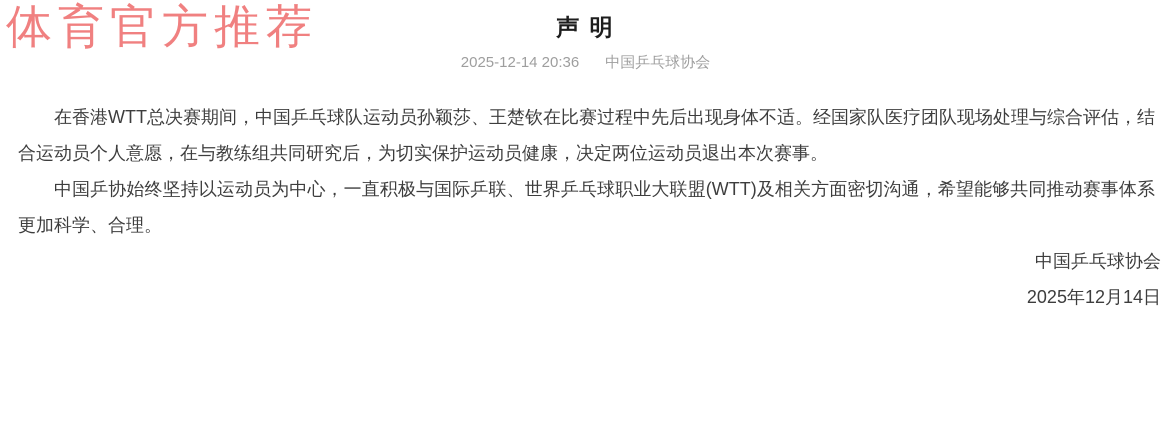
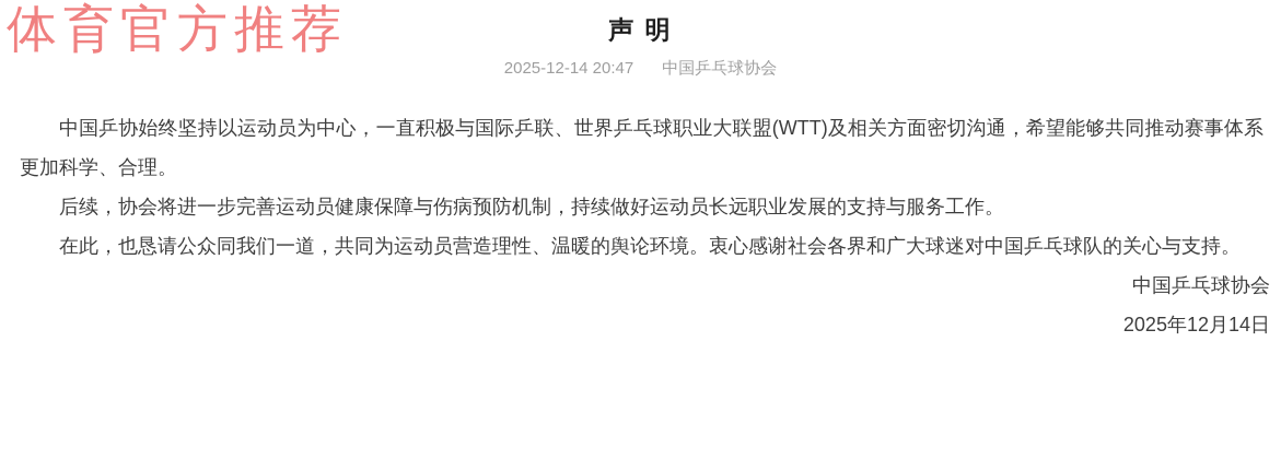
  体育官方推荐
  声 明
- 2025-12-14 20:36 中国乒乓球协会
+ 2025-12-14 20:47 中国乒乓球协会
- 在香港WTT总决赛期间，中国乒乓球队运动员孙颖莎、王楚钦在比赛过程中先后出现身体不适。经国家队医疗团队现场处理与综合评估，结合运动员个人意愿，在与教练组共同研究后，为切实保护运动员健康，决定两位运动员退出本次赛事。
  中国乒协始终坚持以运动员为中心，一直积极与国际乒联、世界乒乓球职业大联盟(WTT)及相关方面密切沟通，希望能够共同推动赛事体系更加科学、合理。
+ 后续，协会将进一步完善运动员健康保障与伤病预防机制，持续做好运动员长远职业发展的支持与服务工作。
+ 在此，也恳请公众同我们一道，共同为运动员营造理性、温暖的舆论环境。衷心感谢社会各界和广大球迷对中国乒乓球队的关心与支持。
  中国乒乓球协会
  2025年12月14日
